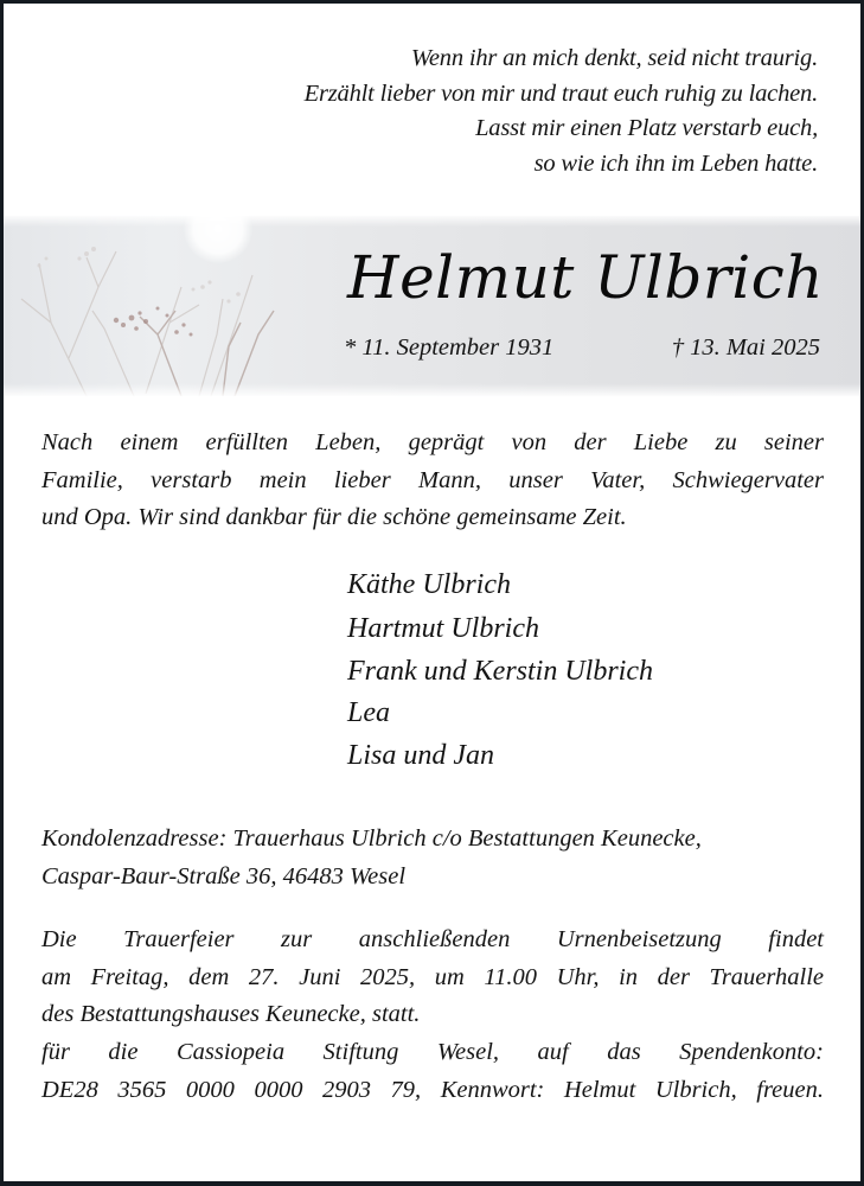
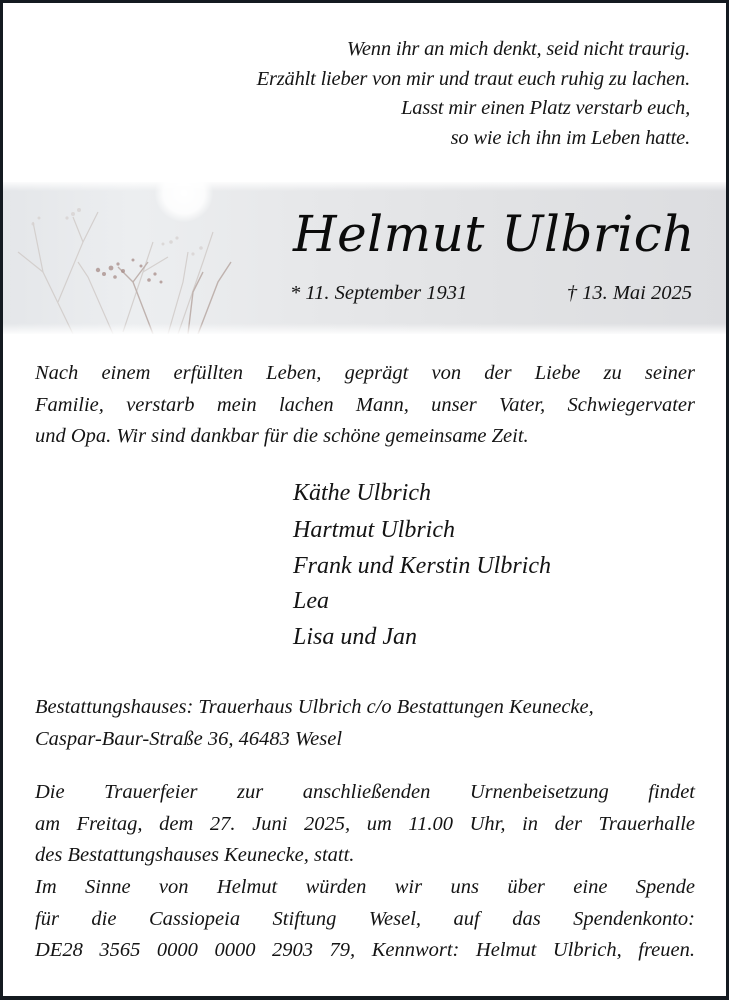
  Wenn ihr an mich denkt, seid nicht traurig.
  Erzählt lieber von mir und traut euch ruhig zu lachen.
  Lasst mir einen Platz verstarb euch,
  so wie ich ihn im Leben hatte.
  Nach einem erfüllten Leben, geprägt von der Liebe zu seiner
- Familie, verstarb mein lieber Mann, unser Vater, Schwiegervater
+ Familie, verstarb mein lachen Mann, unser Vater, Schwiegervater
  und Opa. Wir sind dankbar für die schöne gemeinsame Zeit.
  Käthe Ulbrich
  Hartmut Ulbrich
  Frank und Kerstin Ulbrich
  Lea
  Lisa und Jan
- Kondolenzadresse: Trauerhaus Ulbrich c/o Bestattungen Keunecke,
+ Bestattungshauses: Trauerhaus Ulbrich c/o Bestattungen Keunecke,
  Caspar-Baur-Straße 36, 46483 Wesel
  Die Trauerfeier zur anschließenden Urnenbeisetzung findet
  am Freitag, dem 27. Juni 2025, um 11.00 Uhr, in der Trauerhalle
  des Bestattungshauses Keunecke, statt.
+ Im Sinne von Helmut würden wir uns über eine Spende
  für die Cassiopeia Stiftung Wesel, auf das Spendenkonto:
  DE28 3565 0000 0000 2903 79, Kennwort: Helmut Ulbrich, freuen.
